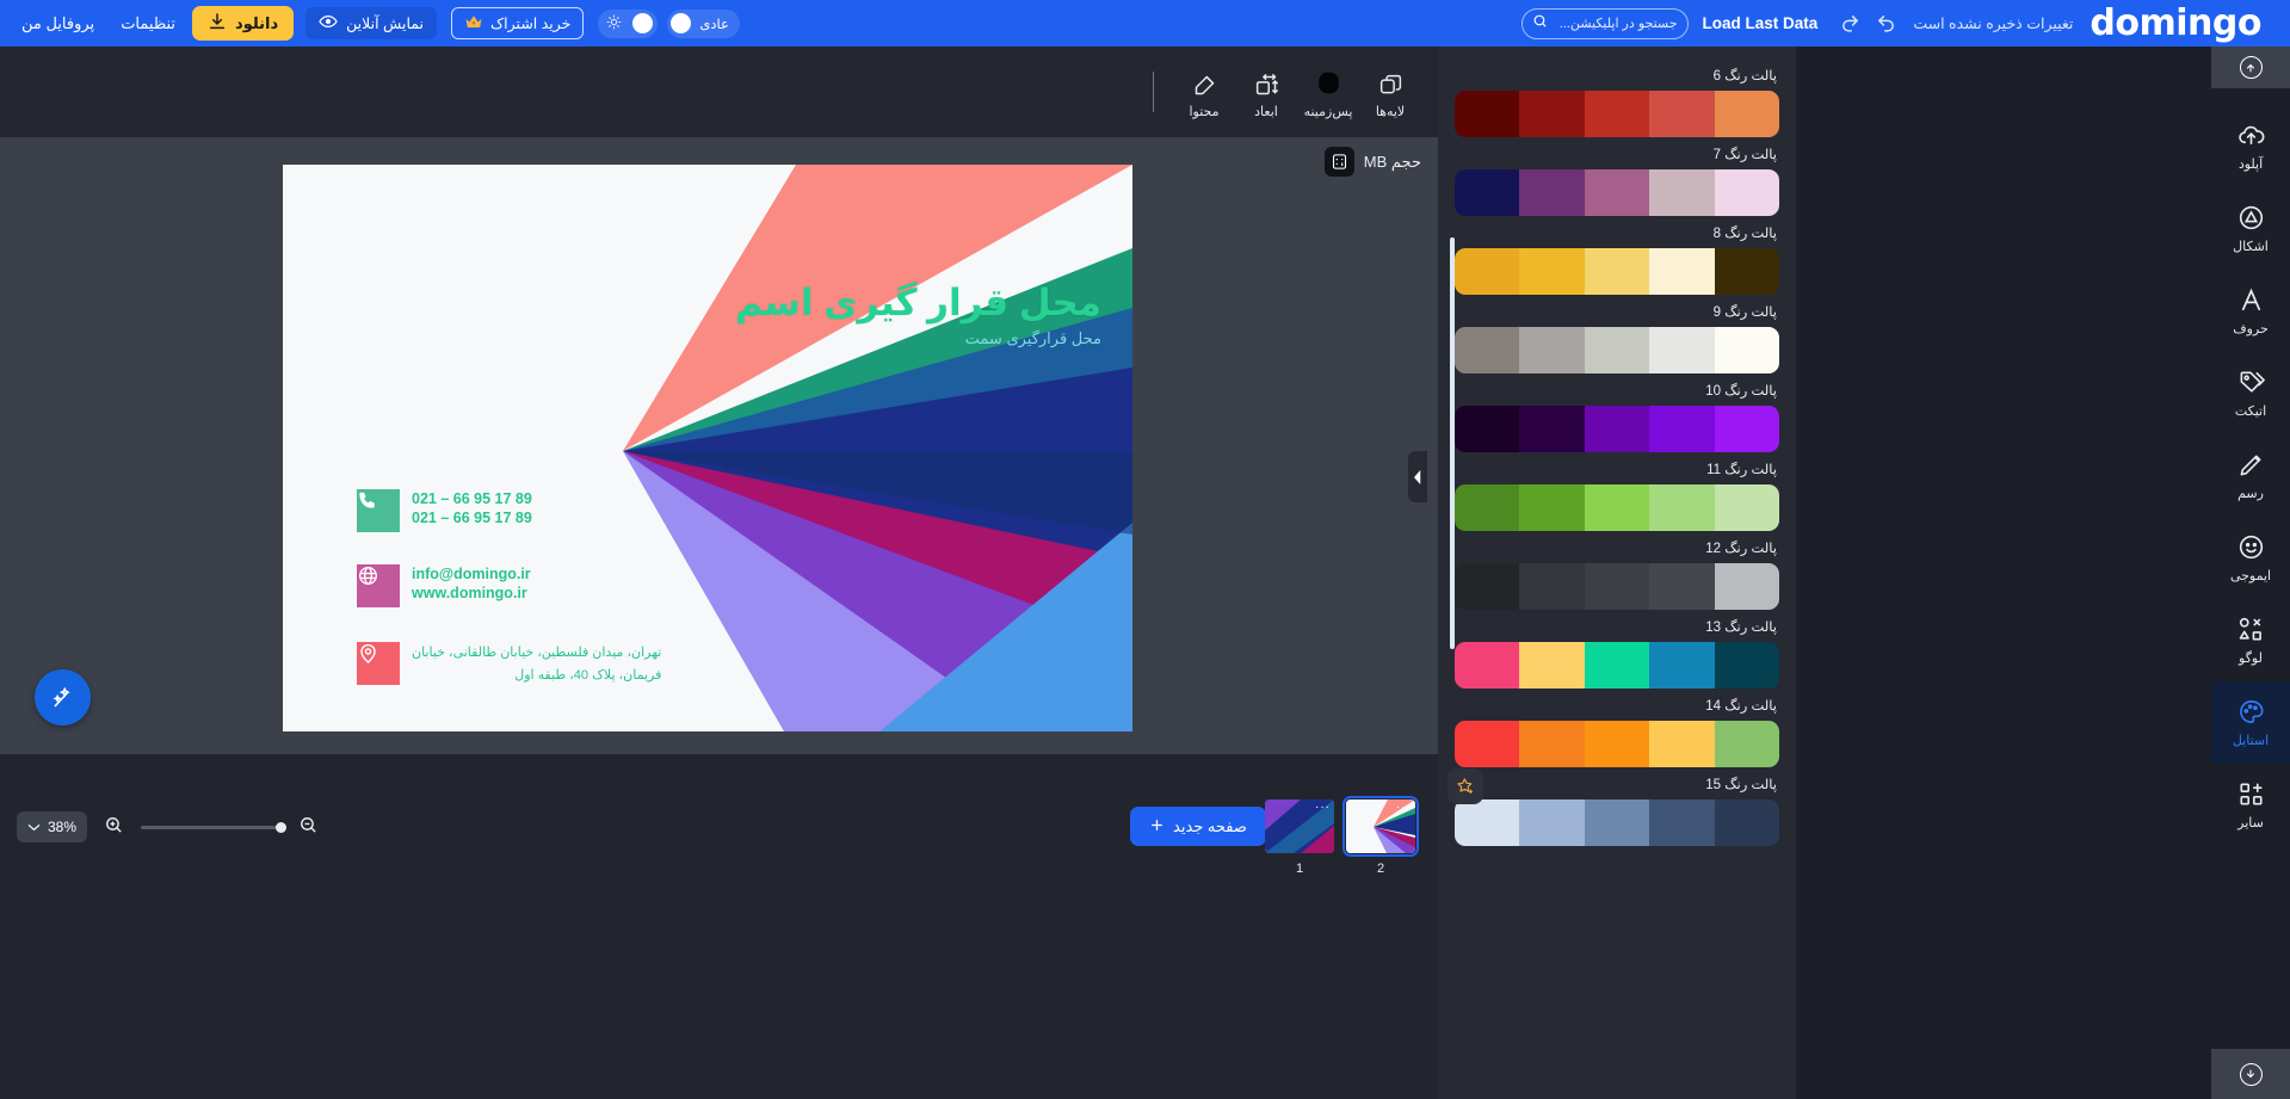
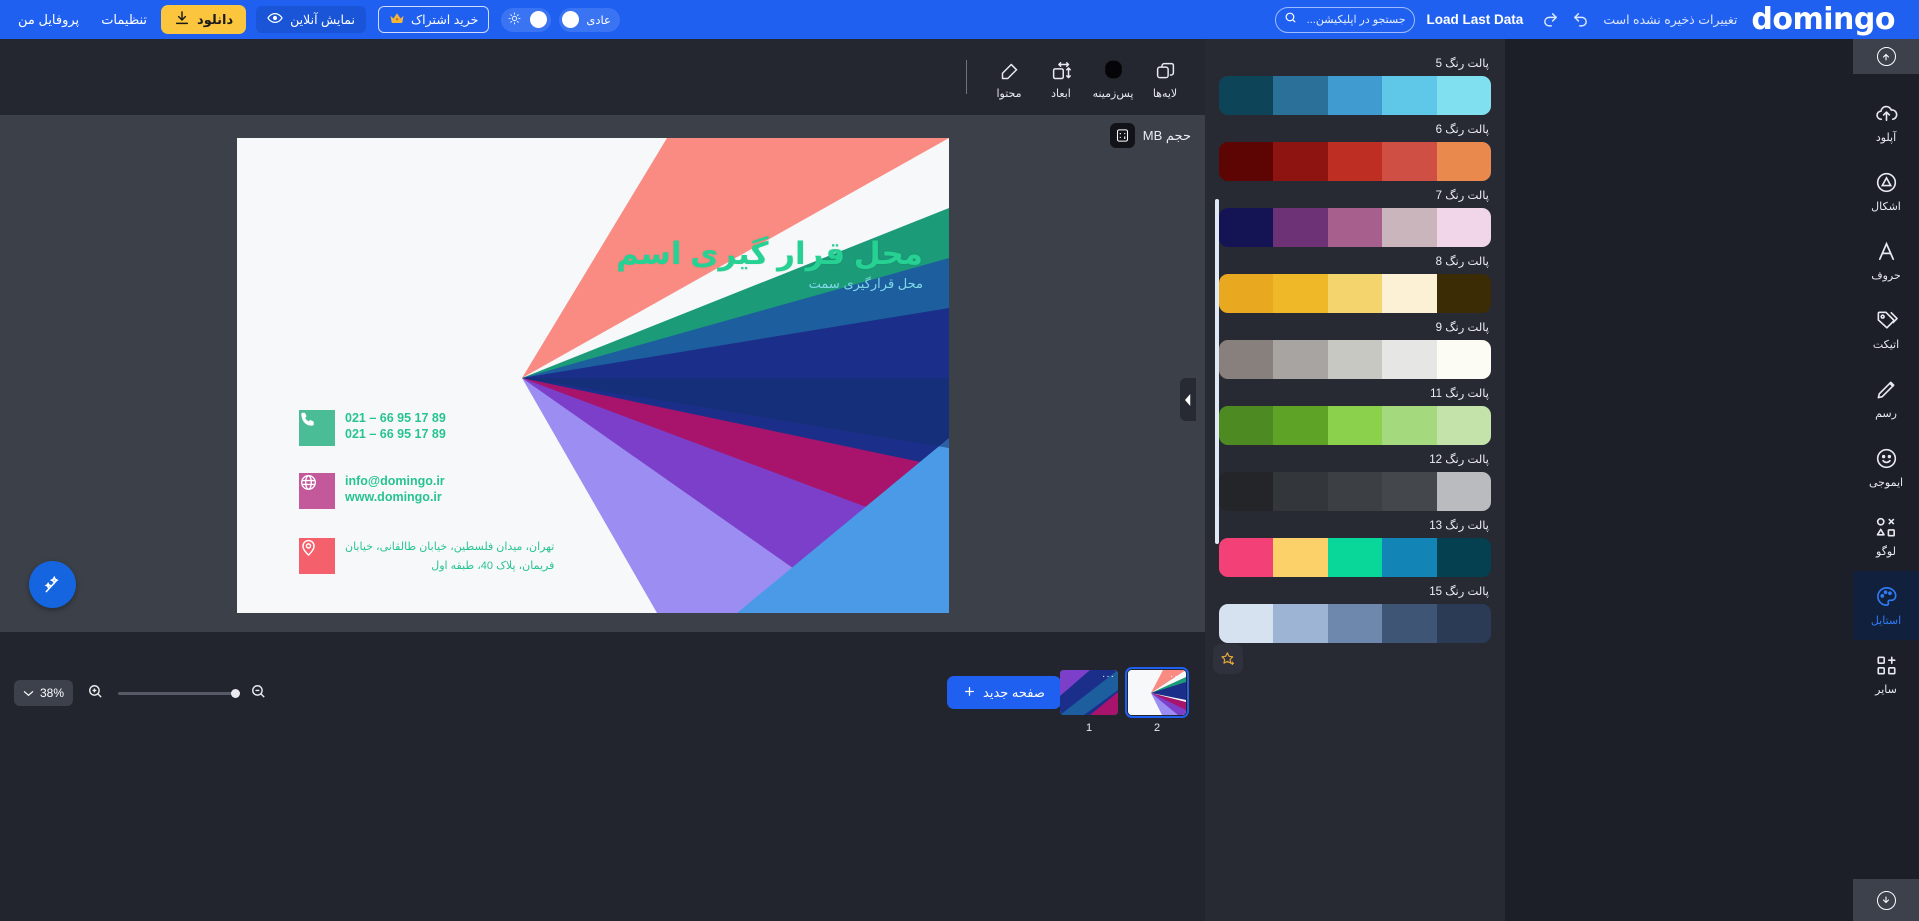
  domingo
  تغییرات ذخیره نشده است
  Load Last Data
  عادی
  خرید اشتراک
  نمایش آنلاین
  دانلود
  تنظیمات
  پروفایل من
  لایه‌ها
  پس‌زمینه
  ابعاد
  محتوا
  حجم MB
  محل قرار گیری اسم
  محل قرارگیری سمت
  021 – 66 95 17 89
  021 – 66 95 17 89
  info@domingo.ir
  www.domingo.ir
  تهران، میدان فلسطین، خیابان طالقانی، خیابان
  فریمان، پلاک 40، طبقه اول
  38%
  صفحه جدید
  ···
  1
  ···
  2
+ پالت رنگ 5
  پالت رنگ 6
  پالت رنگ 7
  پالت رنگ 8
  پالت رنگ 9
- پالت رنگ 10
  پالت رنگ 11
  پالت رنگ 12
  پالت رنگ 13
- پالت رنگ 14
  پالت رنگ 15
  آپلود
  اشکال
  حروف
  اتیکت
  رسم
  ایموجی
  لوگو
  استایل
  سایر
